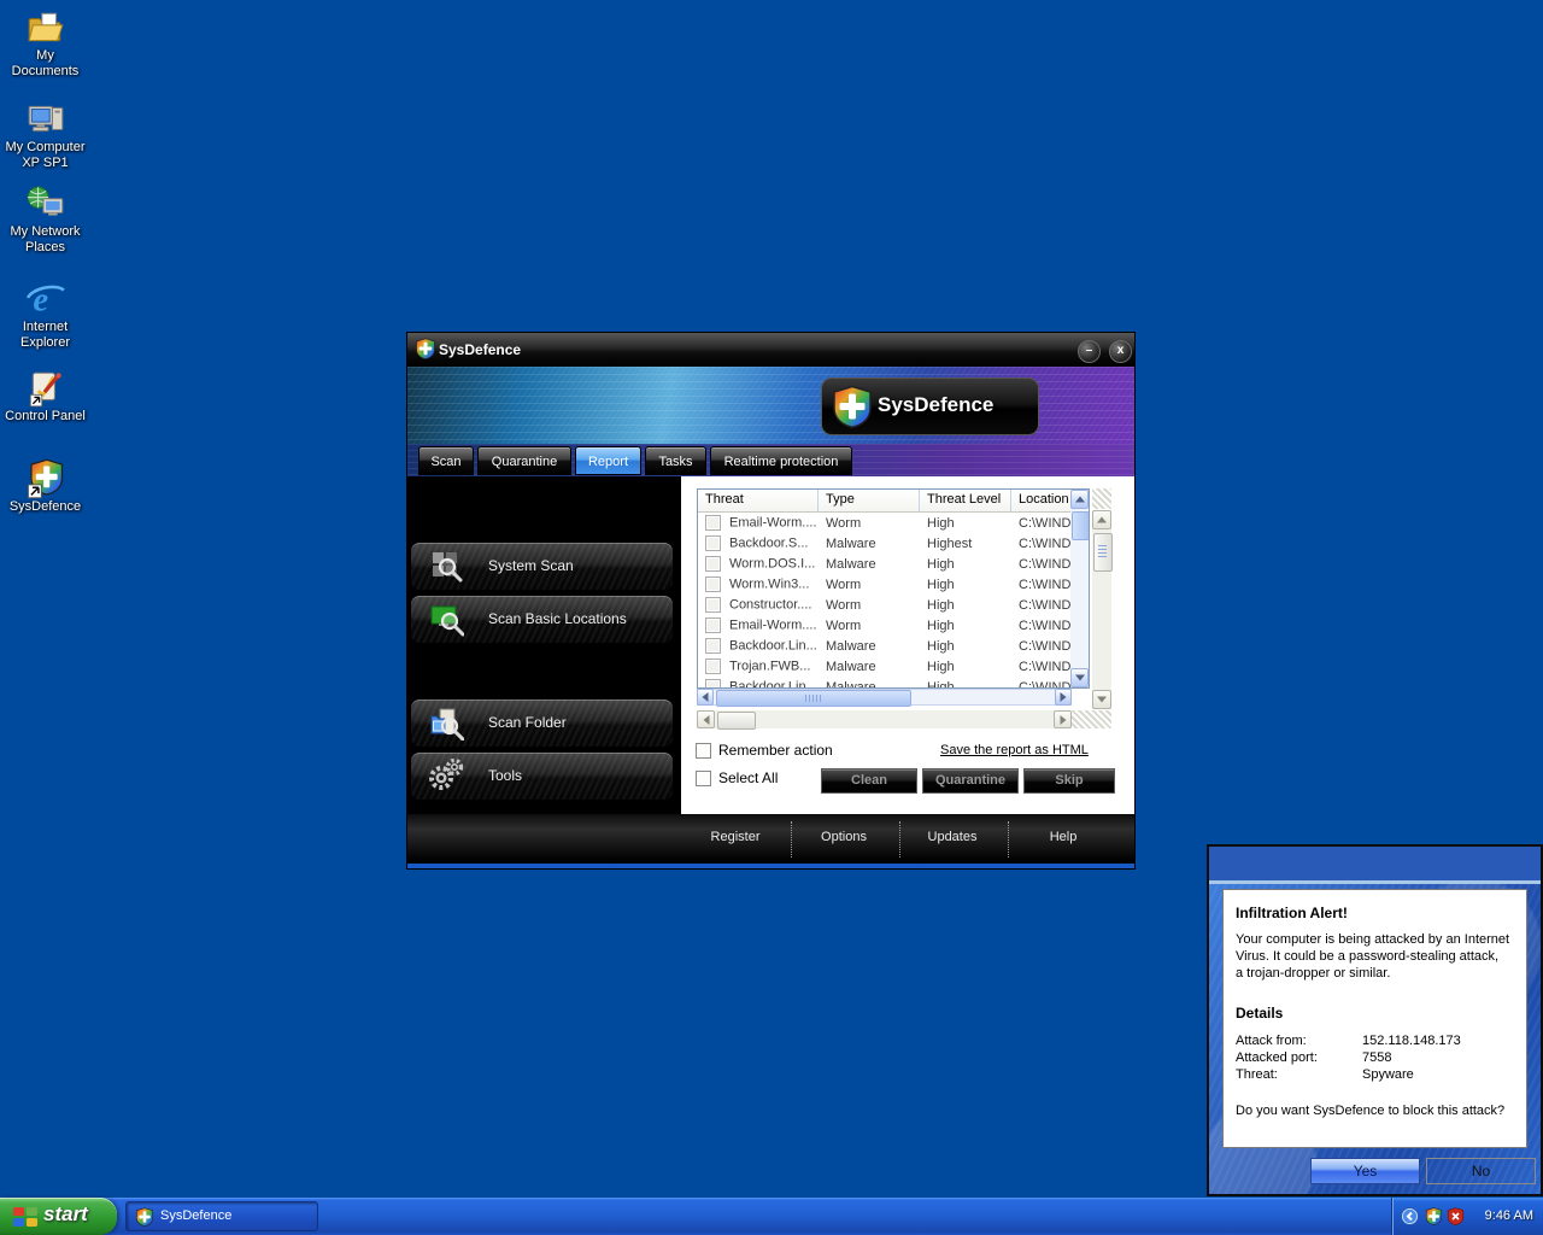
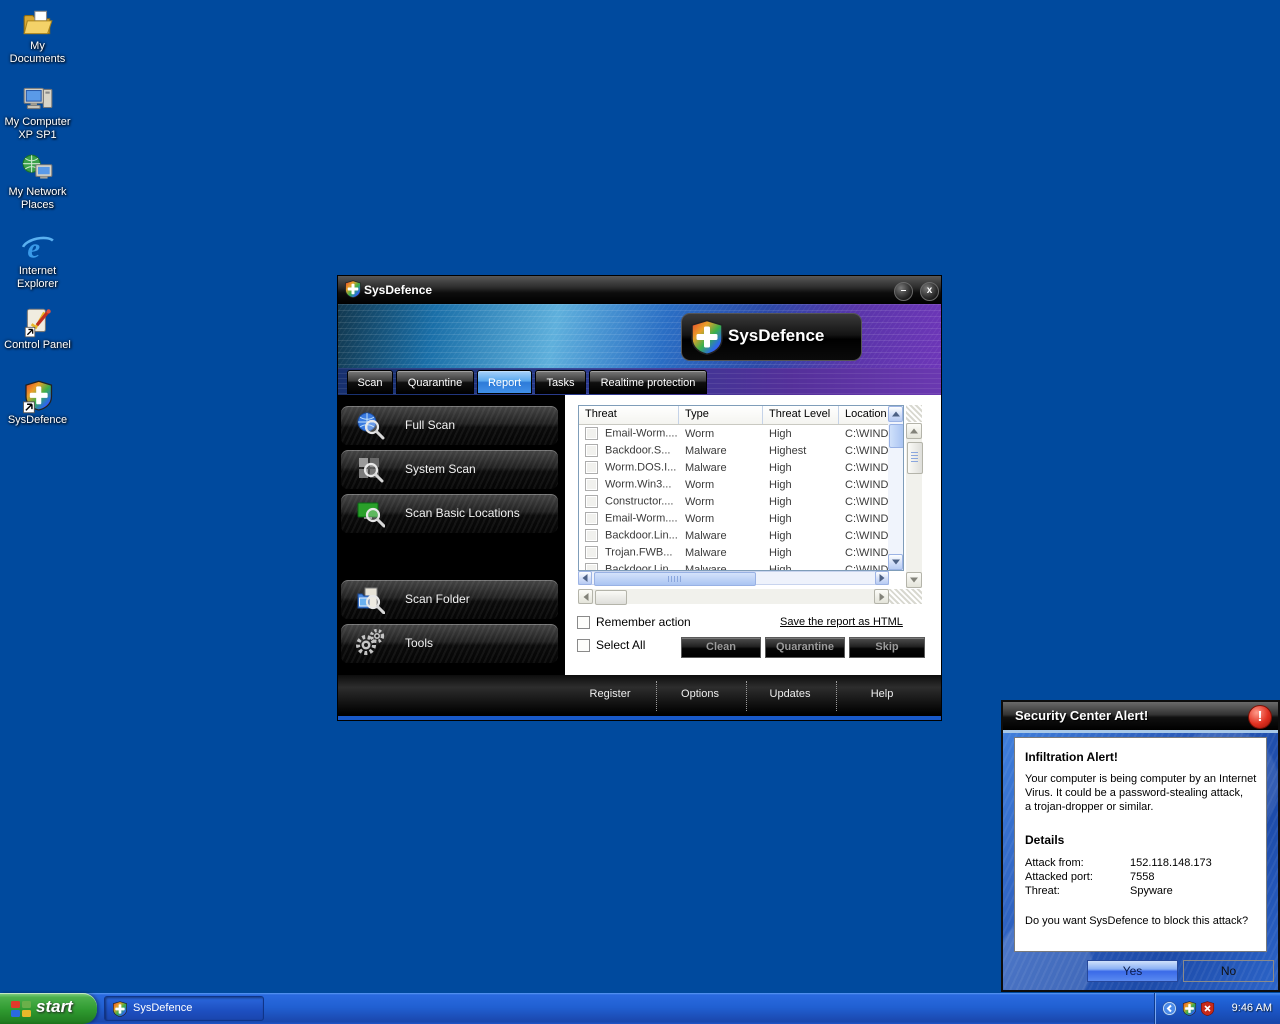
  My Documents
  My Computer
  XP SP1
  My Network
  Places
  e
  Internet
  Explorer
  Control Panel
  SysDefence
  SysDefence
  –
  x
  SysDefence
  Scan
  Quarantine
  Report
  Tasks
  Realtime protection
+ Full Scan
  System Scan
  Scan Basic Locations
  Scan Folder
  Tools
  Threat
  Type
  Threat Level
  Location
  Email-Worm....
  Worm
  High
  C:\WIND
  Backdoor.S...
  Malware
  Highest
  C:\WIND
  Worm.DOS.I...
  Malware
  High
  C:\WIND
  Worm.Win3...
  Worm
  High
  C:\WIND
  Constructor....
  Worm
  High
  C:\WIND
  Email-Worm....
  Worm
  High
  C:\WIND
  Backdoor.Lin...
  Malware
  High
  C:\WIND
  Trojan.FWB...
  Malware
  High
  C:\WIND
  Backdoor.Lin...
  Malware
  High
  C:\WIND
  Remember action
  Save the report as HTML
  Select All
  Clean
  Quarantine
  Skip
  Register
  Options
  Updates
  Help
+ Security Center Alert!
+ !
  Infiltration Alert!
- Your computer is being attacked by an Internet
+ Your computer is being computer by an Internet
  Virus. It could be a password-stealing attack,
  a trojan-dropper or similar.
  Details
  Attack from:
  152.118.148.173
  Attacked port:
  7558
  Threat:
  Spyware
  Do you want SysDefence to block this attack?
  Yes
  No
  start
  SysDefence
  9:46 AM
